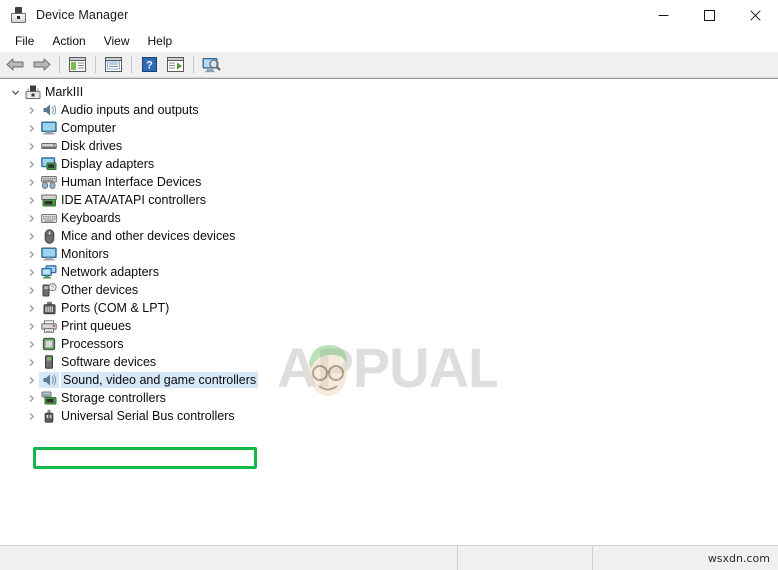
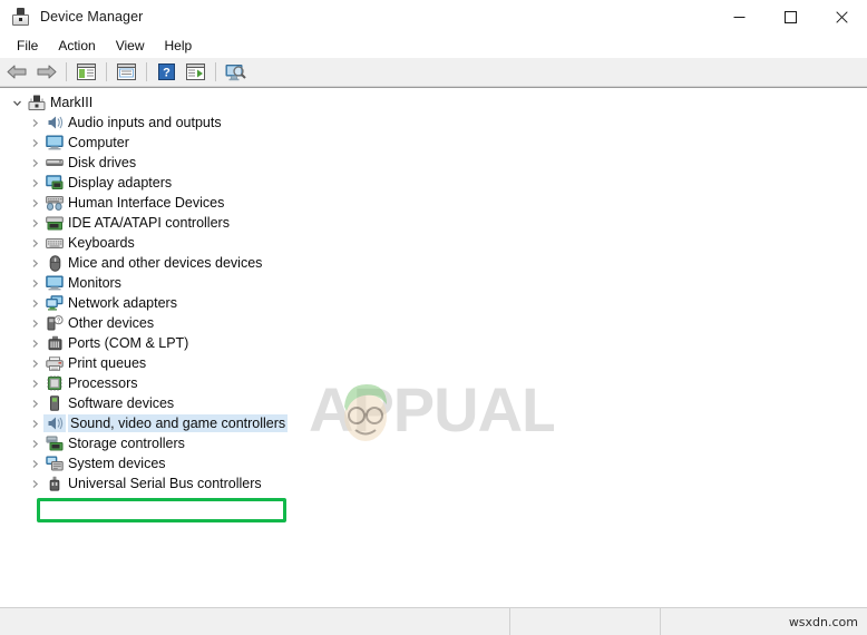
  Device Manager
  File
  Action
  View
  Help
  ?
  APPUAL
  MarkIII
  Audio inputs and outputs
  Computer
  Disk drives
  Display adapters
  Human Interface Devices
  IDE ATA/ATAPI controllers
  Keyboards
  Mice and other devices devices
  Monitors
  Network adapters
  Other devices
  Ports (COM & LPT)
  Print queues
  Processors
  Software devices
  Sound, video and game controllers
  Storage controllers
+ System devices
  Universal Serial Bus controllers
  wsxdn.com
